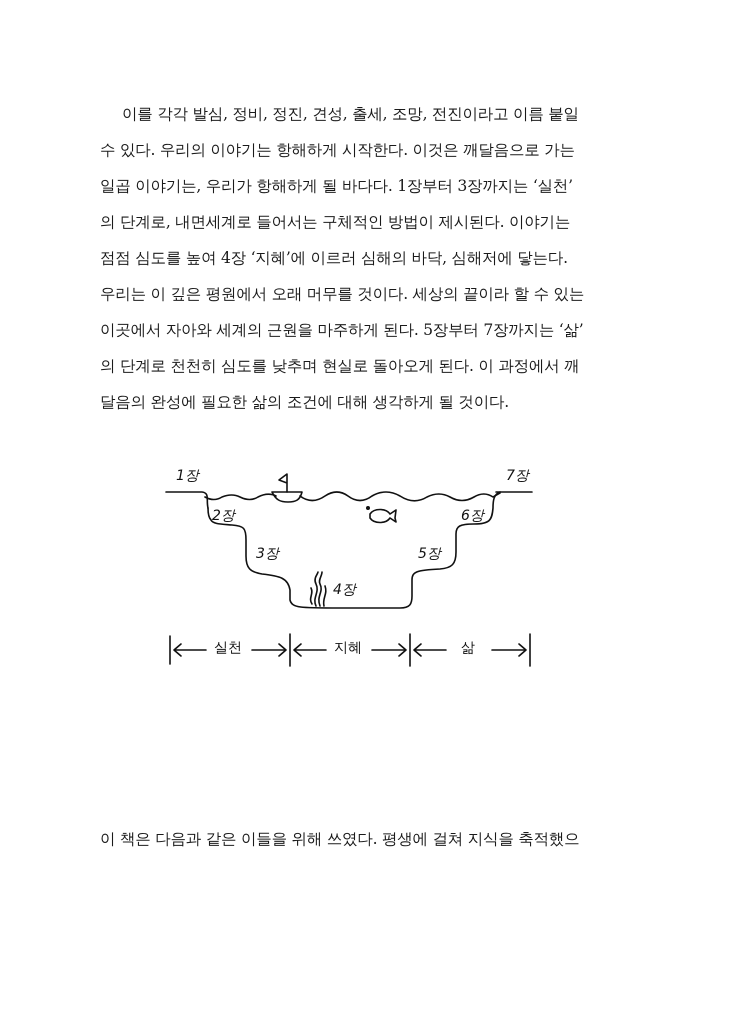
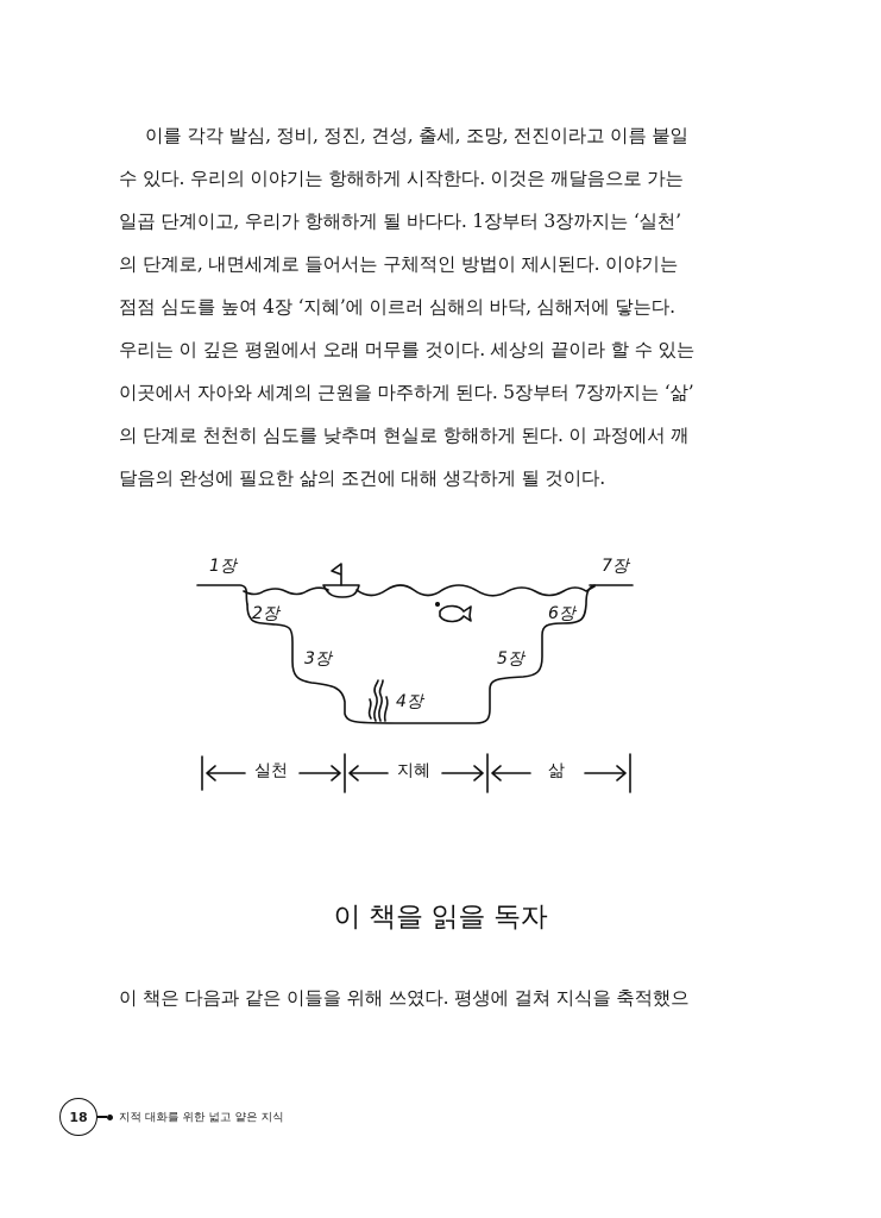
  이를 각각 발심, 정비, 정진, 견성, 출세, 조망, 전진이라고 이름 붙일
  수 있다. 우리의 이야기는 항해하게 시작한다. 이것은 깨달음으로 가는
- 일곱 이야기는, 우리가 항해하게 될 바다다. 1장부터 3장까지는 ‘실천’
+ 일곱 단계이고, 우리가 항해하게 될 바다다. 1장부터 3장까지는 ‘실천’
  의 단계로, 내면세계로 들어서는 구체적인 방법이 제시된다. 이야기는
  점점 심도를 높여 4장 ‘지혜’에 이르러 심해의 바닥, 심해저에 닿는다.
  우리는 이 깊은 평원에서 오래 머무를 것이다. 세상의 끝이라 할 수 있는
  이곳에서 자아와 세계의 근원을 마주하게 된다. 5장부터 7장까지는 ‘삶’
- 의 단계로 천천히 심도를 낮추며 현실로 돌아오게 된다. 이 과정에서 깨
+ 의 단계로 천천히 심도를 낮추며 현실로 항해하게 된다. 이 과정에서 깨
  달음의 완성에 필요한 삶의 조건에 대해 생각하게 될 것이다.
  1장
  2장
  3장
  4장
  5장
  6장
  7장
  실천
  지혜
  삶
+ 이 책을 읽을 독자
  이 책은 다음과 같은 이들을 위해 쓰였다. 평생에 걸쳐 지식을 축적했으
+ 18
+ 지적 대화를 위한 넓고 얕은 지식
